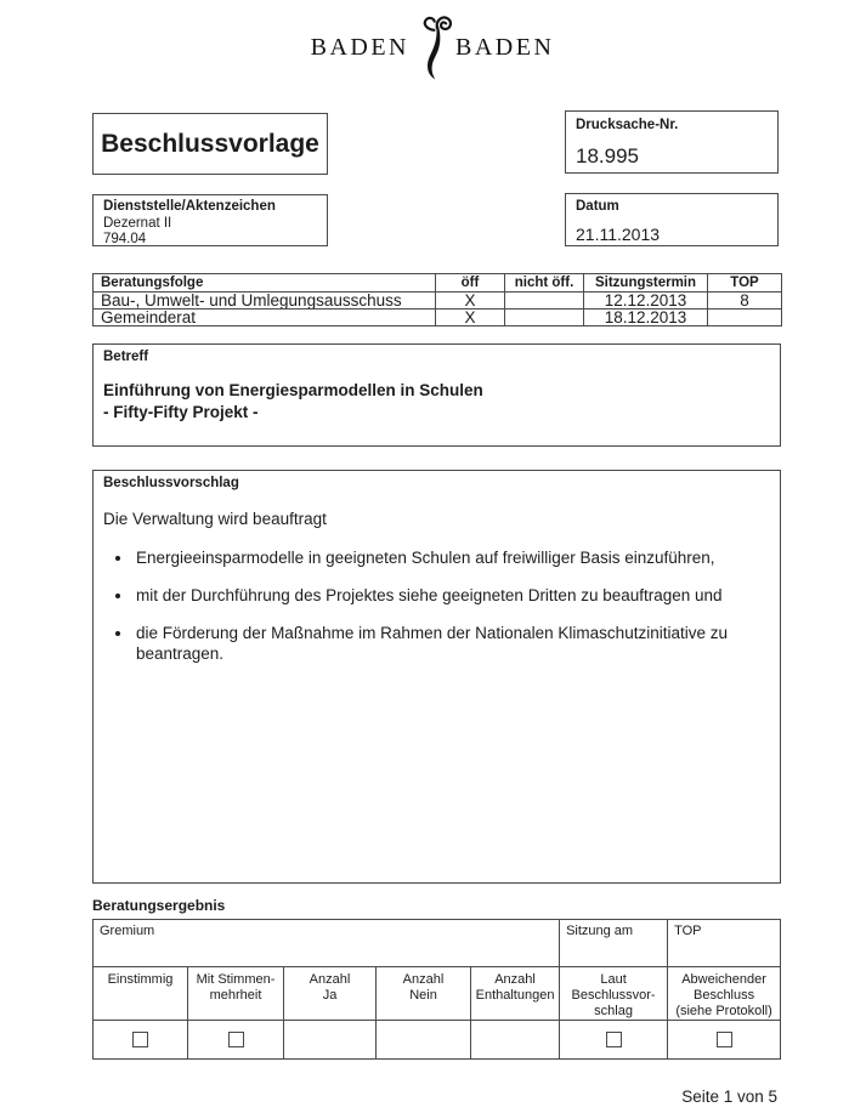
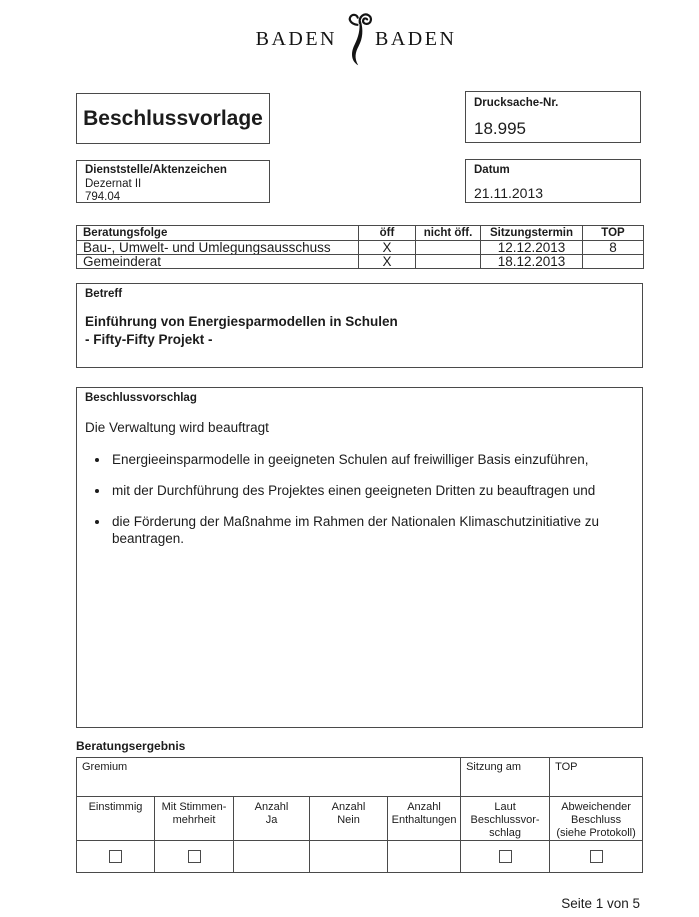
  BADEN
  BADEN
  Beschlussvorlage
  Drucksache-Nr.
  18.995
  Dienststelle/Aktenzeichen
  Dezernat II
  794.04
  Datum
  21.11.2013
  Beratungsfolge	öff	nicht öff.	Sitzungstermin	TOP
  Bau-, Umwelt- und Umlegungsausschuss	X		12.12.2013	8
  Gemeinderat	X		18.12.2013
  Betreff
  Einführung von Energiesparmodellen in Schulen
  - Fifty-Fifty Projekt -
  Beschlussvorschlag
  Die Verwaltung wird beauftragt
  Energieeinsparmodelle in geeigneten Schulen auf freiwilliger Basis einzuführen,
- mit der Durchführung des Projektes siehe geeigneten Dritten zu beauftragen und
+ mit der Durchführung des Projektes einen geeigneten Dritten zu beauftragen und
  die Förderung der Maßnahme im Rahmen der Nationalen Klimaschutzinitiative zu beantragen.
  Beratungsergebnis
  Gremium	Sitzung am	TOP
  Einstimmig	Mit Stimmen- mehrheit	Anzahl Ja	Anzahl Nein	Anzahl Enthaltungen	Laut Beschlussvor- schlag	Abweichender Beschluss (siehe Protokoll)
  Seite 1 von 5
